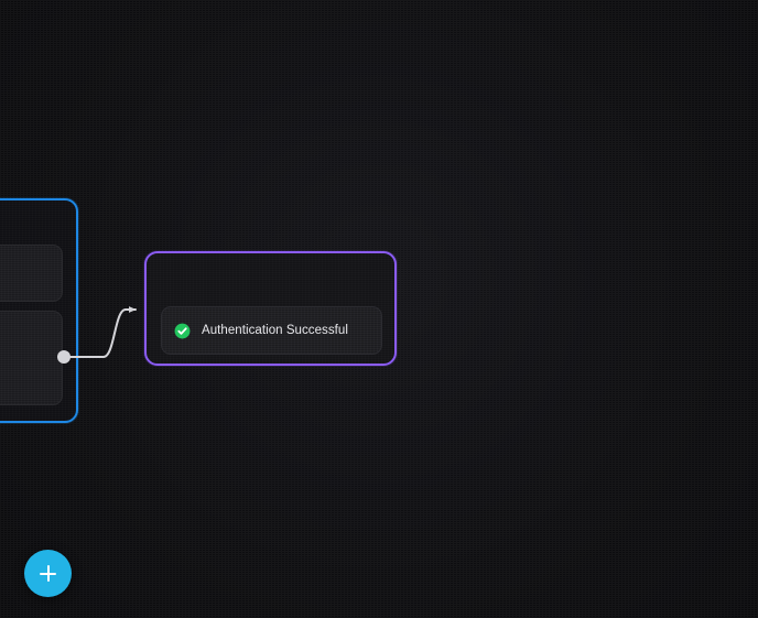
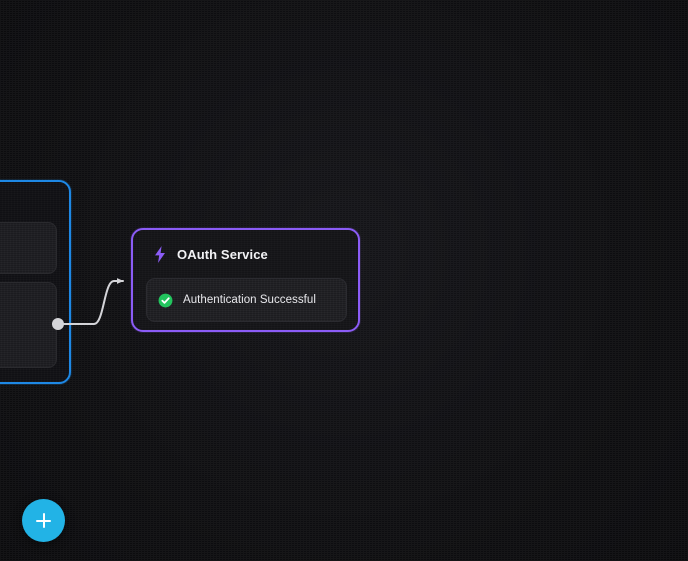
+ OAuth Service
  Authentication Successful
